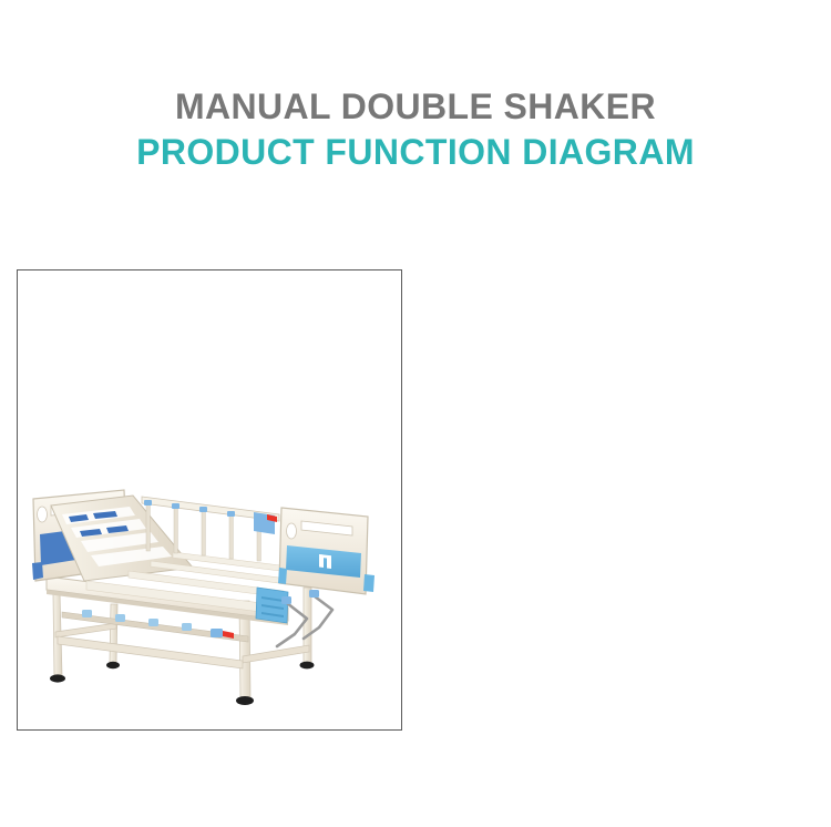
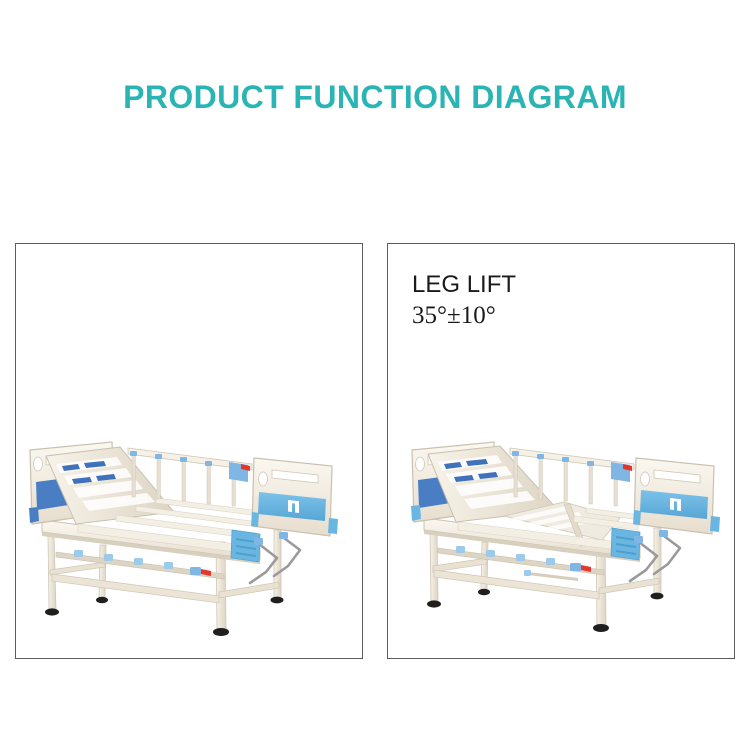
- MANUAL DOUBLE SHAKER
  PRODUCT FUNCTION DIAGRAM
+ LEG LIFT
+ 35°±10°
